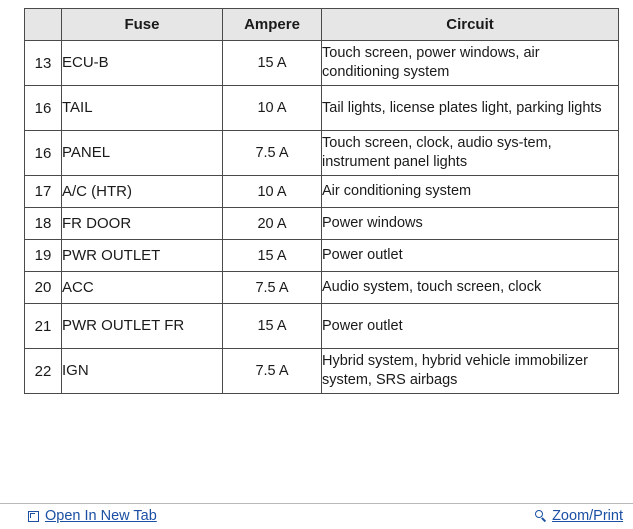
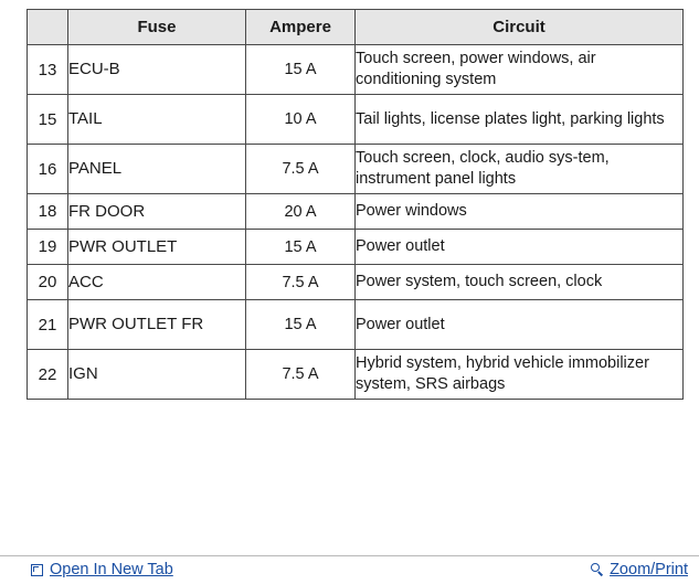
  	Fuse	Ampere	Circuit
  13	ECU-B	15 A	Touch screen, power windows, air conditioning system
- 16	TAIL	10 A	Tail lights, license plates light, parking lights
+ 15	TAIL	10 A	Tail lights, license plates light, parking lights
  16	PANEL	7.5 A	Touch screen, clock, audio sys-tem, instrument panel lights
- 17	A/C (HTR)	10 A	Air conditioning system
  18	FR DOOR	20 A	Power windows
  19	PWR OUTLET	15 A	Power outlet
- 20	ACC	7.5 A	Audio system, touch screen, clock
+ 20	ACC	7.5 A	Power system, touch screen, clock
  21	PWR OUTLET FR	15 A	Power outlet
  22	IGN	7.5 A	Hybrid system, hybrid vehicle immobilizer system, SRS airbags
  Open In New Tab
  Zoom/Print
